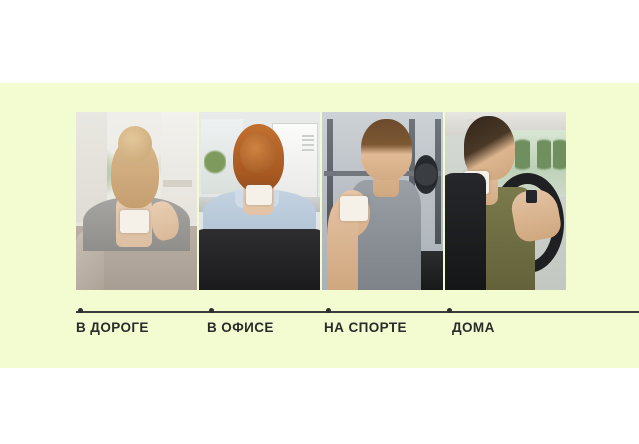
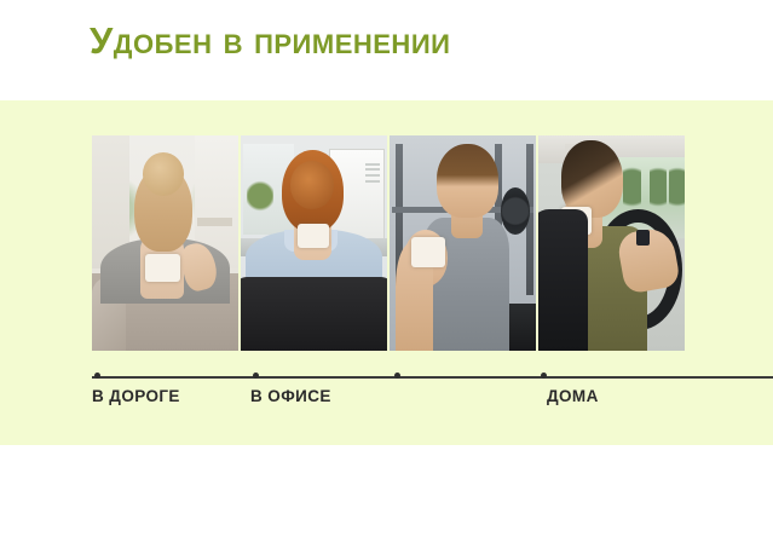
+ удобен в применении
  В ДОРОГЕ
  В ОФИСЕ
- НА СПОРТЕ
  ДОМА
